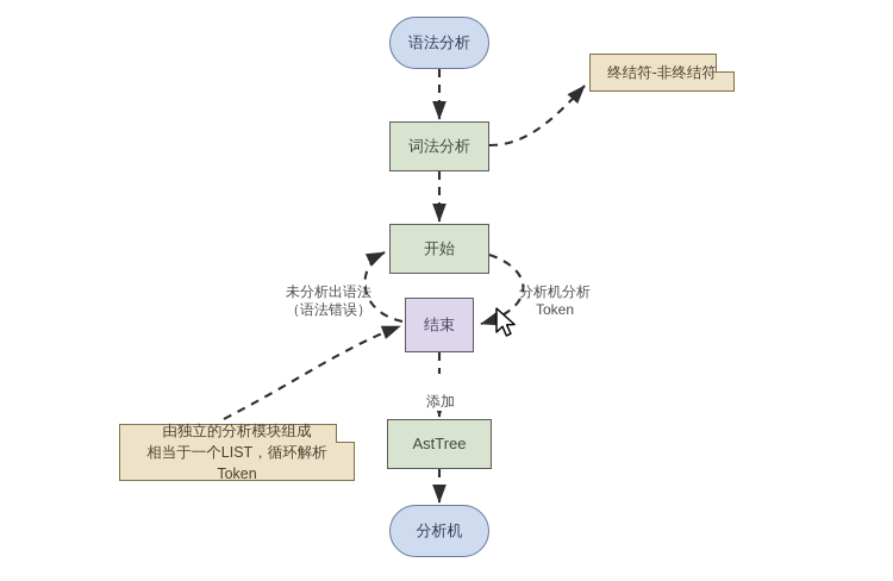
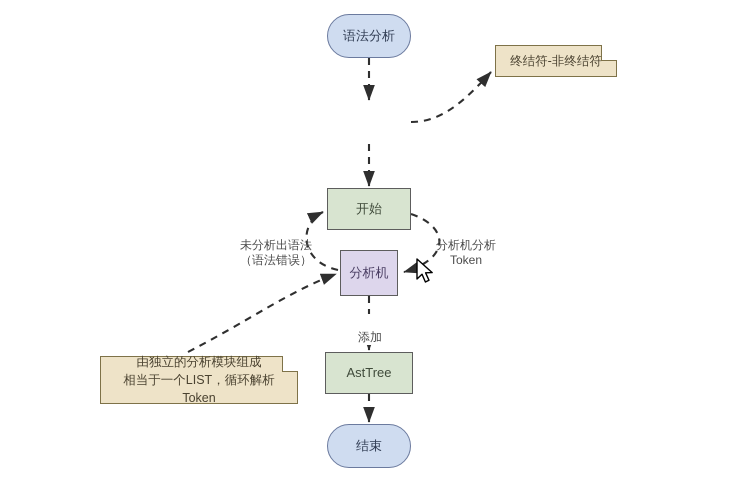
  语法分析
- 词法分析
  开始
- 结束
+ 分析机
  AstTree
- 分析机
+ 结束
  终结符-非终结符
  由独立的分析模块组成
  相当于一个LIST，循环解析Token
  未分析出语法
  （语法错误）
  分析机分析
  Token
  添加
